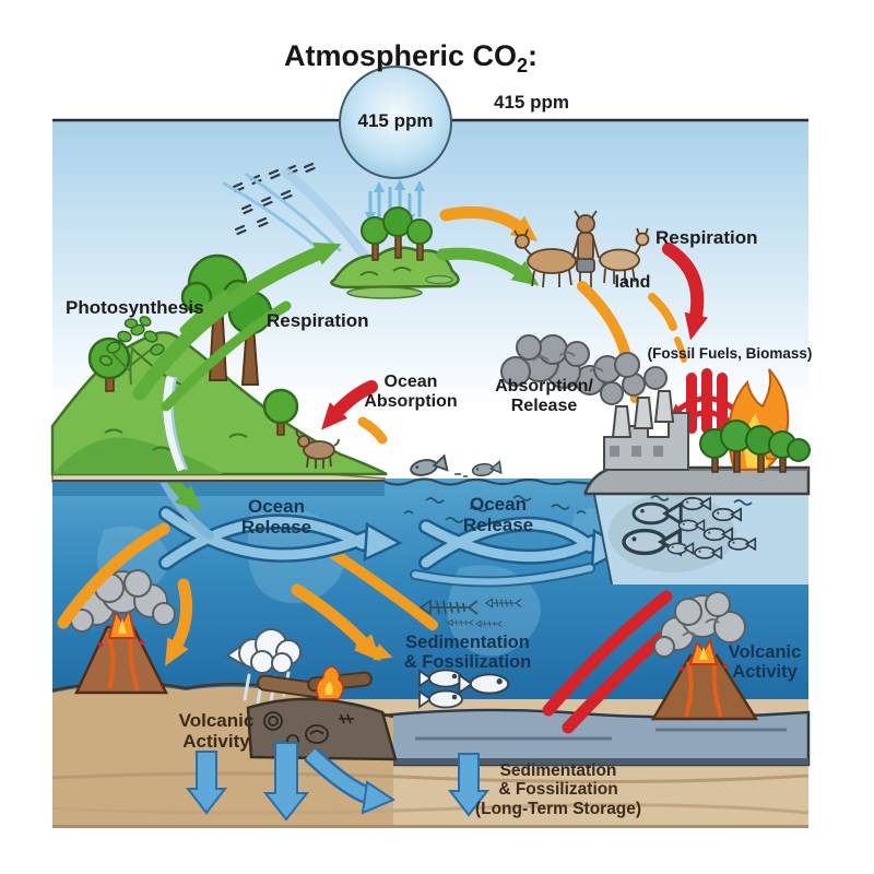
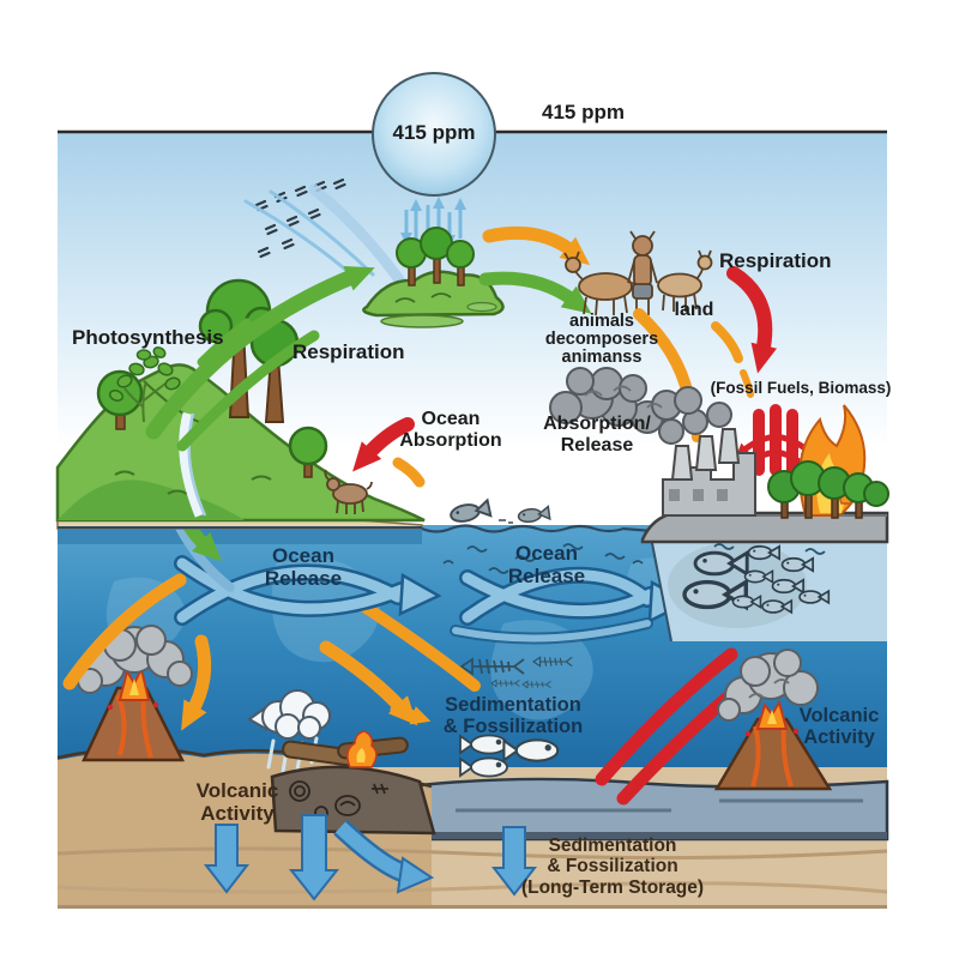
- Atmospheric CO2:
  415 ppm
  415 ppm
  Photosynthesis
  Respiration
  Ocean
  Absorption
  Absorption/
  Release
+ animals
+ decomposers
+ animanss
  land
  Respiration
  (Fossil Fuels, Biomass)
  Ocean
  Release
  Ocean
  Release
  Sedimentation
  & Fossilization
  Volcanic
  Activity
  Volcanic
  Activity
  Sedimentation
  & Fossilization
  (Long-Term Storage)
